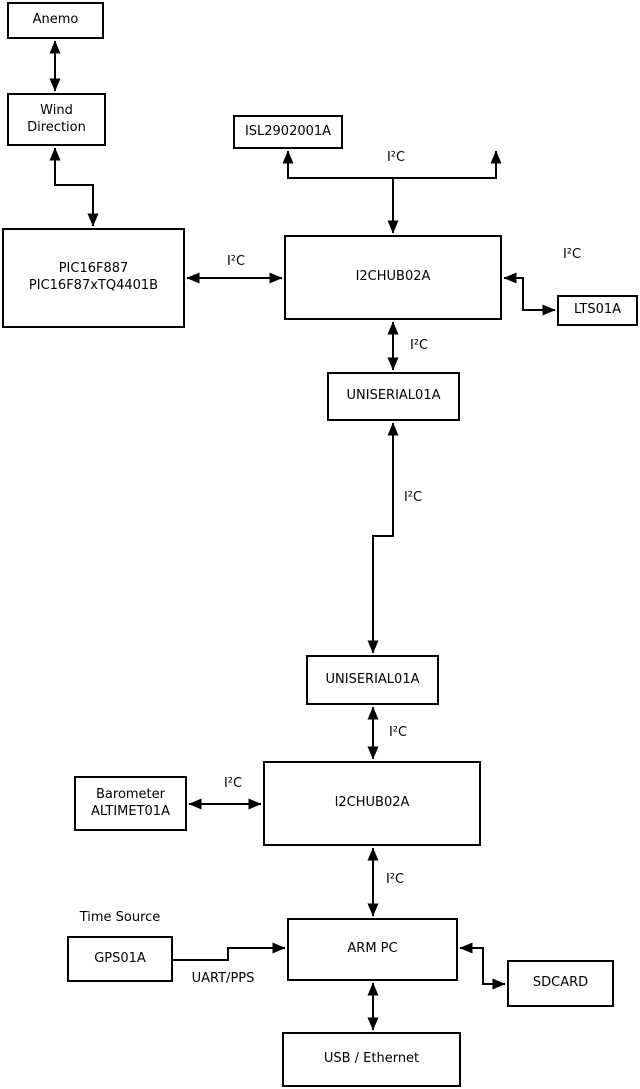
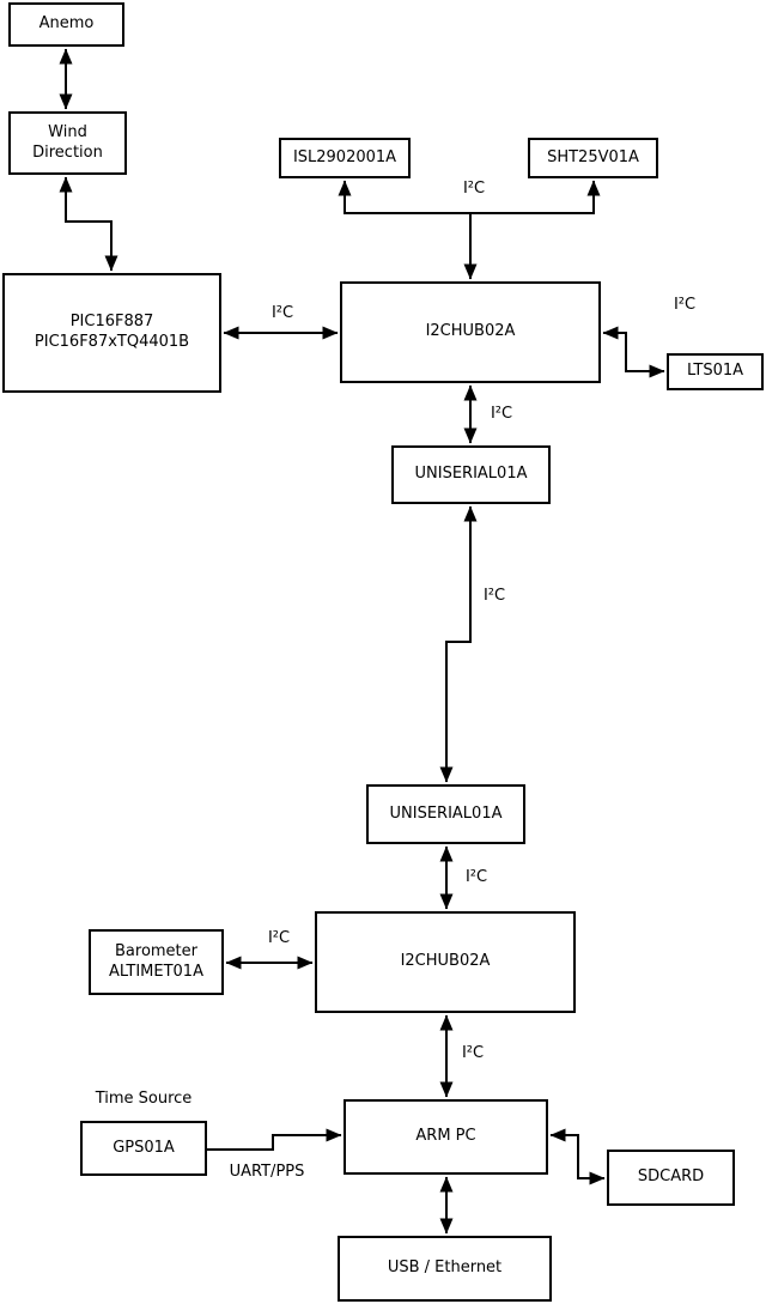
  Anemo
  Wind
  Direction
  PIC16F887
  PIC16F87xTQ4401B
  ISL2902001A
+ SHT25V01A
  I2CHUB02A
  LTS01A
  UNISERIAL01A
  UNISERIAL01A
  Barometer
  ALTIMET01A
  I2CHUB02A
  ARM PC
  GPS01A
  SDCARD
  USB / Ethernet
  I²C
  I²C
  I²C
  I²C
  I²C
  I²C
  I²C
  I²C
  Time Source
  UART/PPS
